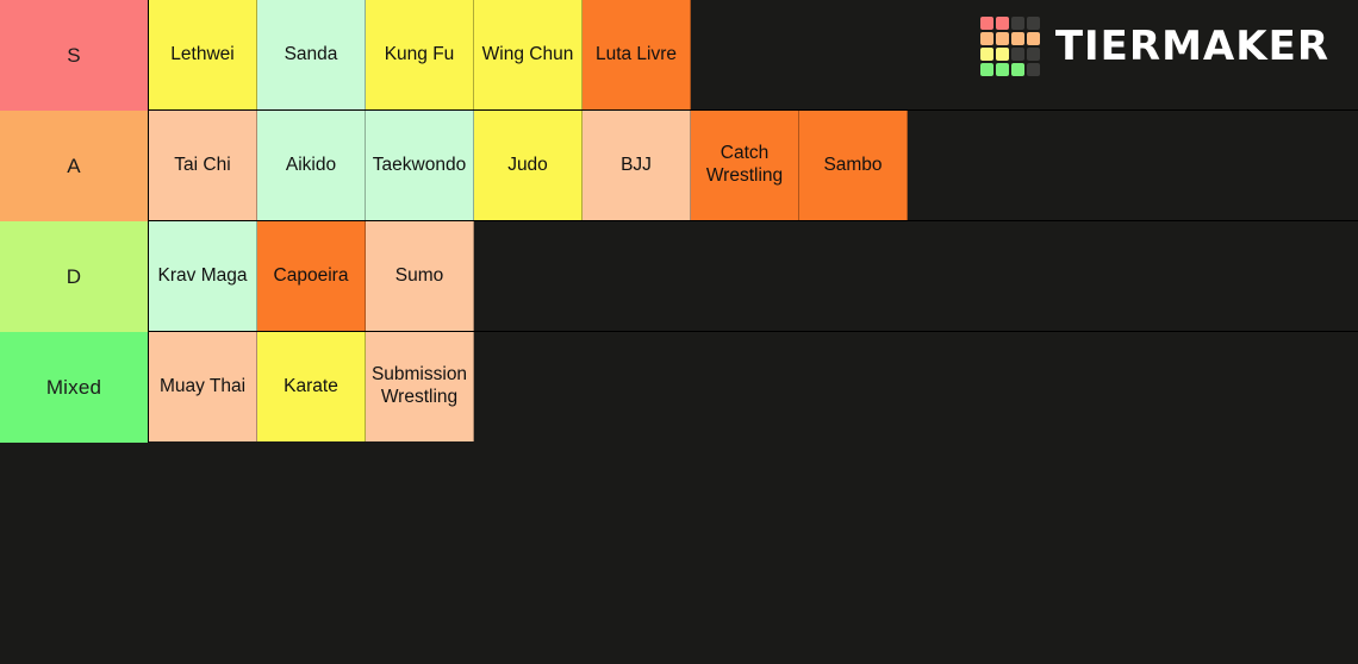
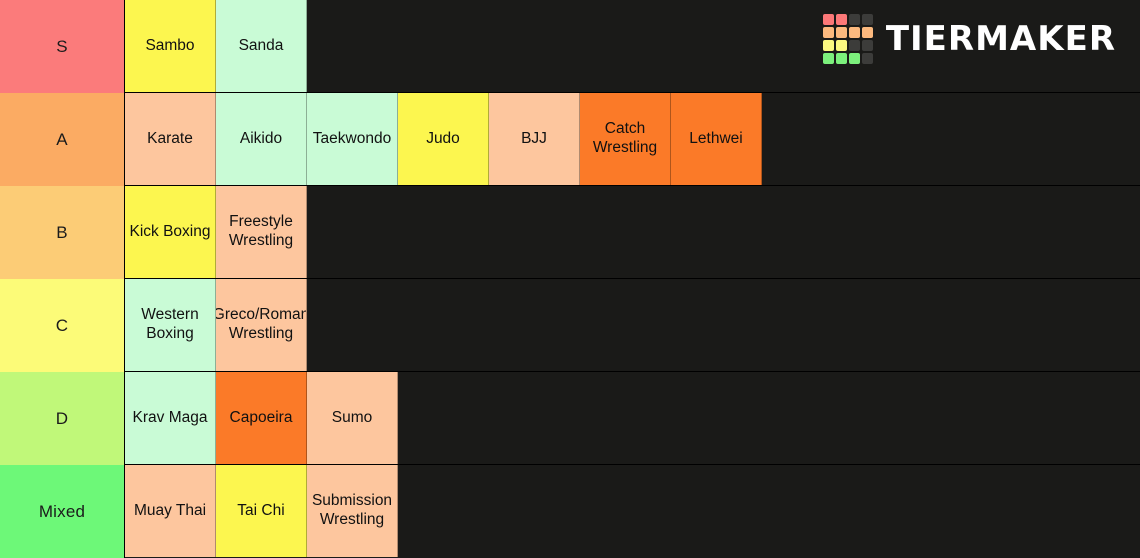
  S
- Lethwei
+ Sambo
  Sanda
- Kung Fu
- Wing Chun
- Luta Livre
  A
- Tai Chi
+ Karate
  Aikido
  Taekwondo
  Judo
  BJJ
  Catch Wrestling
- Sambo
+ Lethwei
+ B
+ Kick Boxing
+ Freestyle Wrestling
+ C
+ Western Boxing
+ Greco/Roman Wrestling
  D
  Krav Maga
  Capoeira
  Sumo
  Mixed
  Muay Thai
- Karate
+ Tai Chi
  Submission Wrestling
  TIERMAKER
